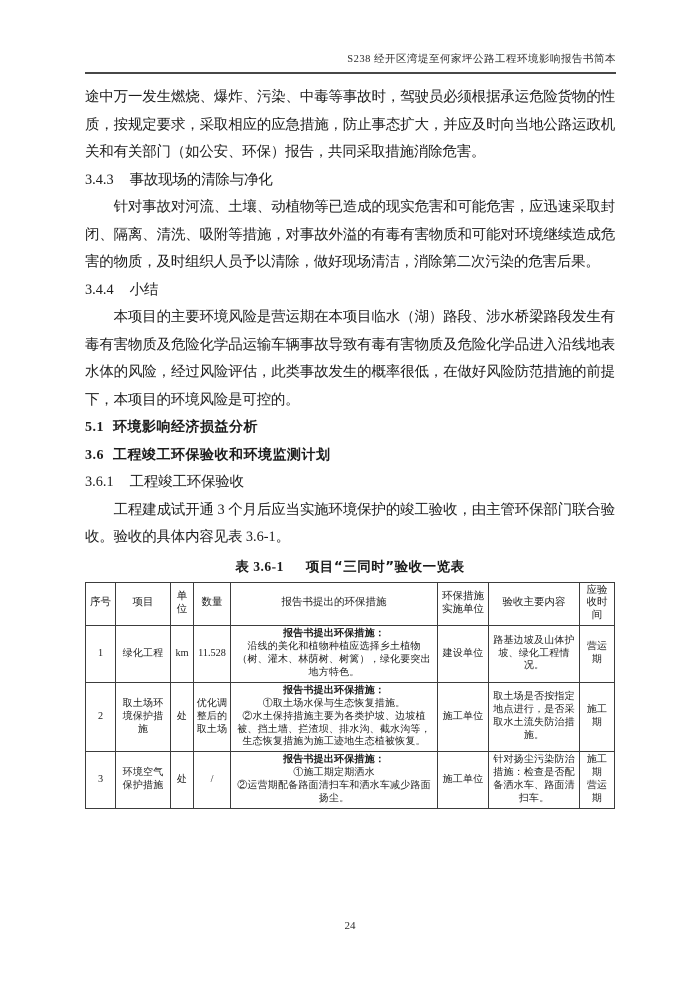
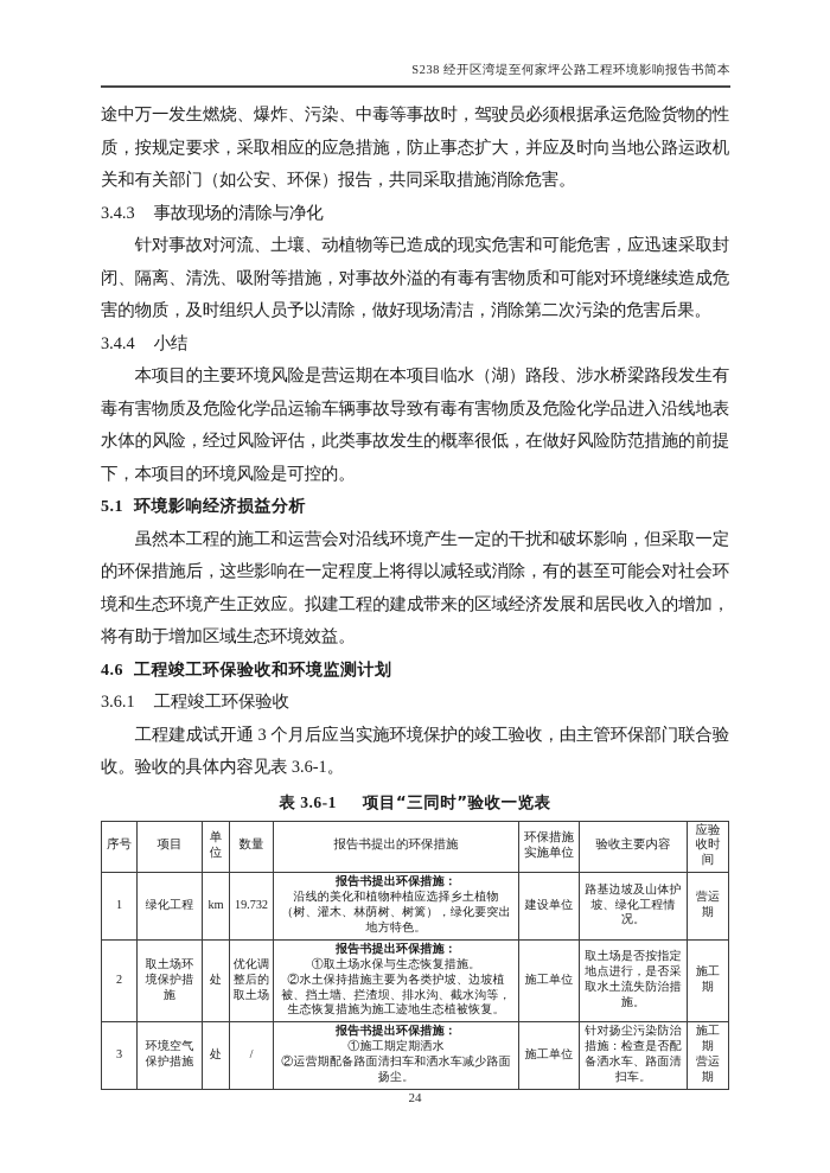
  S238 经开区湾堤至何家坪公路工程环境影响报告书简本
  途中万一发生燃烧、爆炸、污染、中毒等事故时，驾驶员必须根据承运危险货物的性质，按规定要求，采取相应的应急措施，防止事态扩大，并应及时向当地公路运政机关和有关部门（如公安、环保）报告，共同采取措施消除危害。
  3.4.3 事故现场的清除与净化
  针对事故对河流、土壤、动植物等已造成的现实危害和可能危害，应迅速采取封闭、隔离、清洗、吸附等措施，对事故外溢的有毒有害物质和可能对环境继续造成危害的物质，及时组织人员予以清除，做好现场清洁，消除第二次污染的危害后果。
  3.4.4 小结
  本项目的主要环境风险是营运期在本项目临水（湖）路段、涉水桥梁路段发生有毒有害物质及危险化学品运输车辆事故导致有毒有害物质及危险化学品进入沿线地表水体的风险，经过风险评估，此类事故发生的概率很低，在做好风险防范措施的前提下，本项目的环境风险是可控的。
  5.1 环境影响经济损益分析
+ 虽然本工程的施工和运营会对沿线环境产生一定的干扰和破坏影响，但采取一定的环保措施后，这些影响在一定程度上将得以减轻或消除，有的甚至可能会对社会环境和生态环境产生正效应。拟建工程的建成带来的区域经济发展和居民收入的增加，将有助于增加区域生态环境效益。
- 3.6 工程竣工环保验收和环境监测计划
+ 4.6 工程竣工环保验收和环境监测计划
  3.6.1 工程竣工环保验收
  工程建成试开通 3 个月后应当实施环境保护的竣工验收，由主管环保部门联合验收。验收的具体内容见表 3.6-1。
  表 3.6-1 项目“三同时”验收一览表
  序号	项目	单位	数量	报告书提出的环保措施	环保措施实施单位	验收主要内容	应验收时间
- 1	绿化工程	km	11.528	报告书提出环保措施： 沿线的美化和植物种植应选择乡土植物（树、灌木、林荫树、树篱），绿化要突出地方特色。	建设单位	路基边坡及山体护坡、绿化工程情况。	营运期
+ 1	绿化工程	km	19.732	报告书提出环保措施： 沿线的美化和植物种植应选择乡土植物（树、灌木、林荫树、树篱），绿化要突出地方特色。	建设单位	路基边坡及山体护坡、绿化工程情况。	营运期
  2	取土场环境保护措施	处	优化调整后的取土场	报告书提出环保措施： ①取土场水保与生态恢复措施。 ②水土保持措施主要为各类护坡、边坡植被、挡土墙、拦渣坝、排水沟、截水沟等，生态恢复措施为施工迹地生态植被恢复。	施工单位	取土场是否按指定地点进行，是否采取水土流失防治措施。	施工期
  3	环境空气保护措施	处	/	报告书提出环保措施： ①施工期定期洒水 ②运营期配备路面清扫车和洒水车减少路面扬尘。	施工单位	针对扬尘污染防治措施：检查是否配备洒水车、路面清扫车。	施工期 营运期
  24
